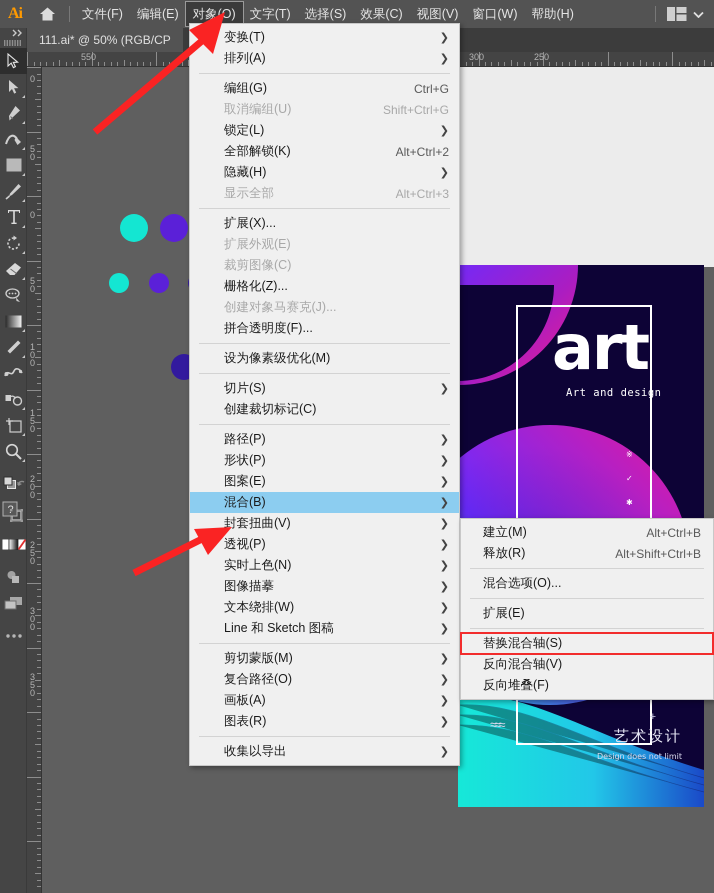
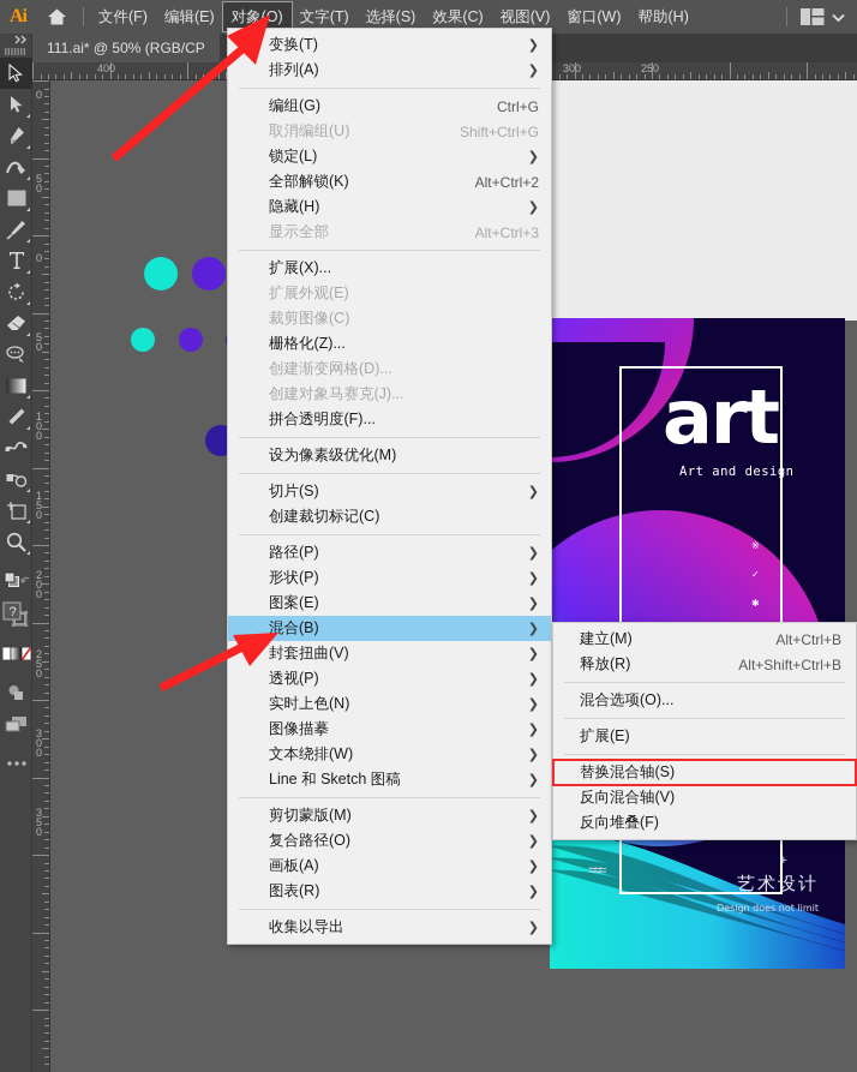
  Ai
  文件(F)
  编辑(E)
  对象(O)
  文字(T)
  选择(S)
  效果(C)
  视图(V)
  窗口(W)
  帮助(H)
  111.ai* @ 50% (RGB/CP
- 550
+ 400
  300
  250
  0
  50
  0
  50
  100
  150
  200
  250
  300
  350
  art
  Art and design
  ※
  ✓
  ✱
  +
  ≈≈≈
  艺术设计
  Design does not limit
  变换(T)
  ❯
  排列(A)
  ❯
  编组(G)
  Ctrl+G
  取消编组(U)
  Shift+Ctrl+G
  锁定(L)
  ❯
  全部解锁(K)
  Alt+Ctrl+2
  隐藏(H)
  ❯
  显示全部
  Alt+Ctrl+3
  扩展(X)...
  扩展外观(E)
  裁剪图像(C)
  栅格化(Z)...
+ 创建渐变网格(D)...
  创建对象马赛克(J)...
  拼合透明度(F)...
  设为像素级优化(M)
  切片(S)
  ❯
  创建裁切标记(C)
  路径(P)
  ❯
  形状(P)
  ❯
  图案(E)
  ❯
  混合(B)
  ❯
  封套扭曲(V)
  ❯
  透视(P)
  ❯
  实时上色(N)
  ❯
  图像描摹
  ❯
  文本绕排(W)
  ❯
  Line 和 Sketch 图稿
  ❯
  剪切蒙版(M)
  ❯
  复合路径(O)
  ❯
  画板(A)
  ❯
  图表(R)
  ❯
  收集以导出
  ❯
  建立(M)
  Alt+Ctrl+B
  释放(R)
  Alt+Shift+Ctrl+B
  混合选项(O)...
  扩展(E)
  替换混合轴(S)
  反向混合轴(V)
  反向堆叠(F)
